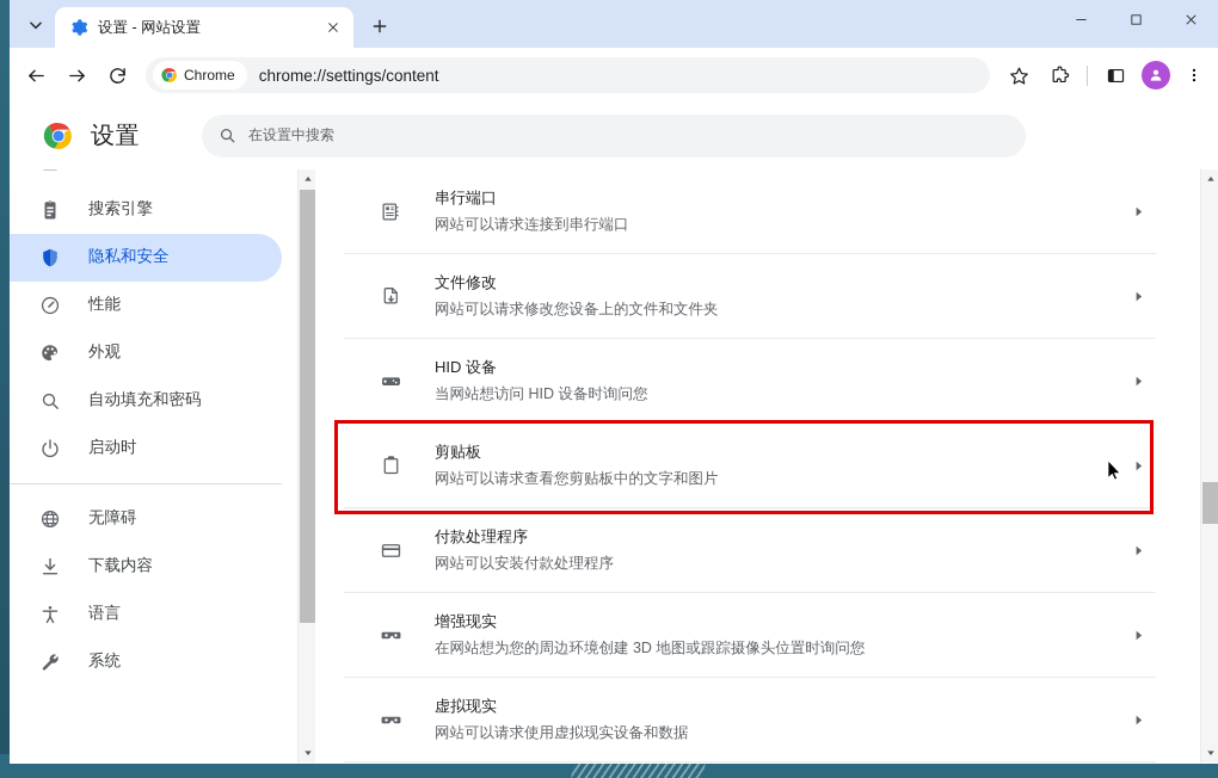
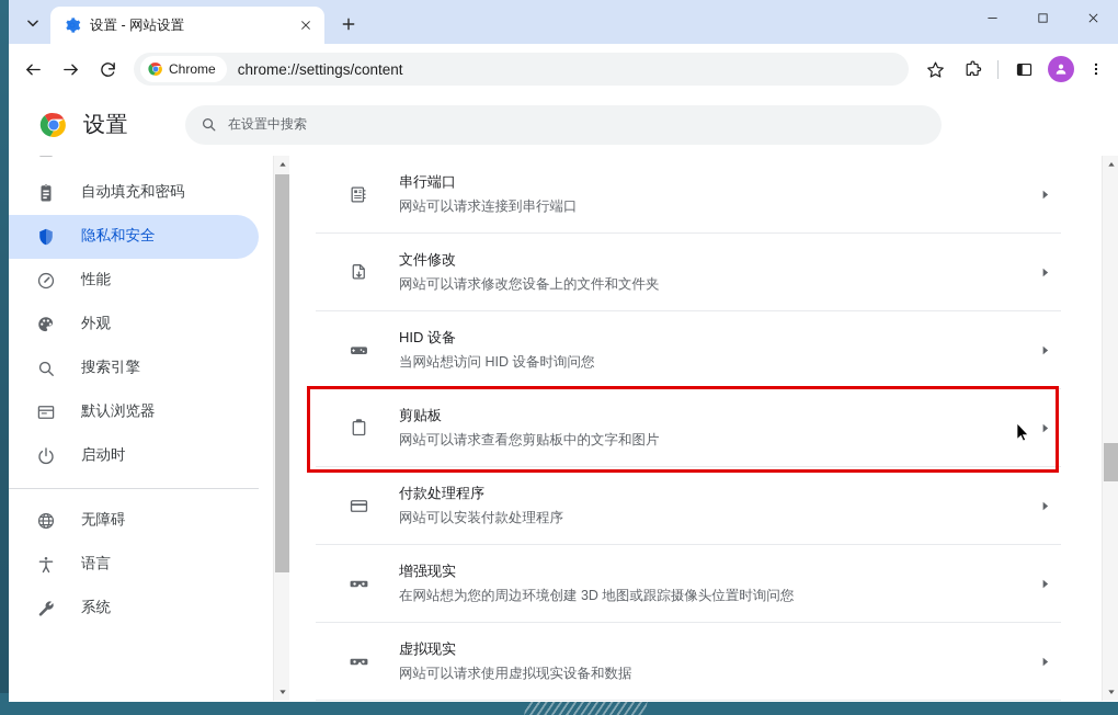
  设置 - 网站设置
  Chrome
  chrome://settings/content
  设置
  在设置中搜索
- 搜索引擎
+ 自动填充和密码
  隐私和安全
  性能
  外观
- 自动填充和密码
+ 搜索引擎
+ 默认浏览器
  启动时
  无障碍
- 下载内容
  语言
  系统
  串行端口
  网站可以请求连接到串行端口
  文件修改
  网站可以请求修改您设备上的文件和文件夹
  HID 设备
  当网站想访问 HID 设备时询问您
  剪贴板
  网站可以请求查看您剪贴板中的文字和图片
  付款处理程序
  网站可以安装付款处理程序
  增强现实
  在网站想为您的周边环境创建 3D 地图或跟踪摄像头位置时询问您
  虚拟现实
  网站可以请求使用虚拟现实设备和数据
